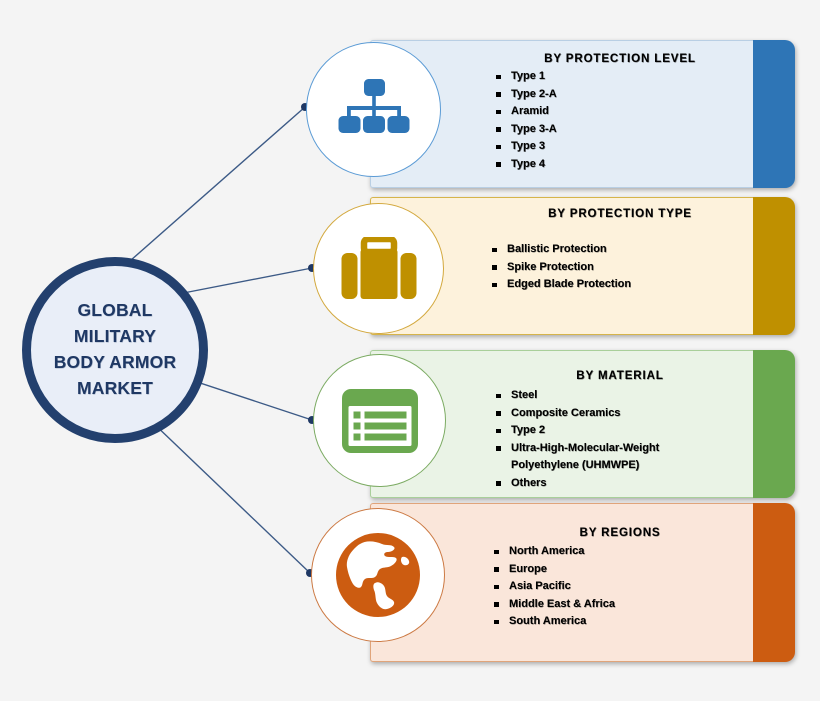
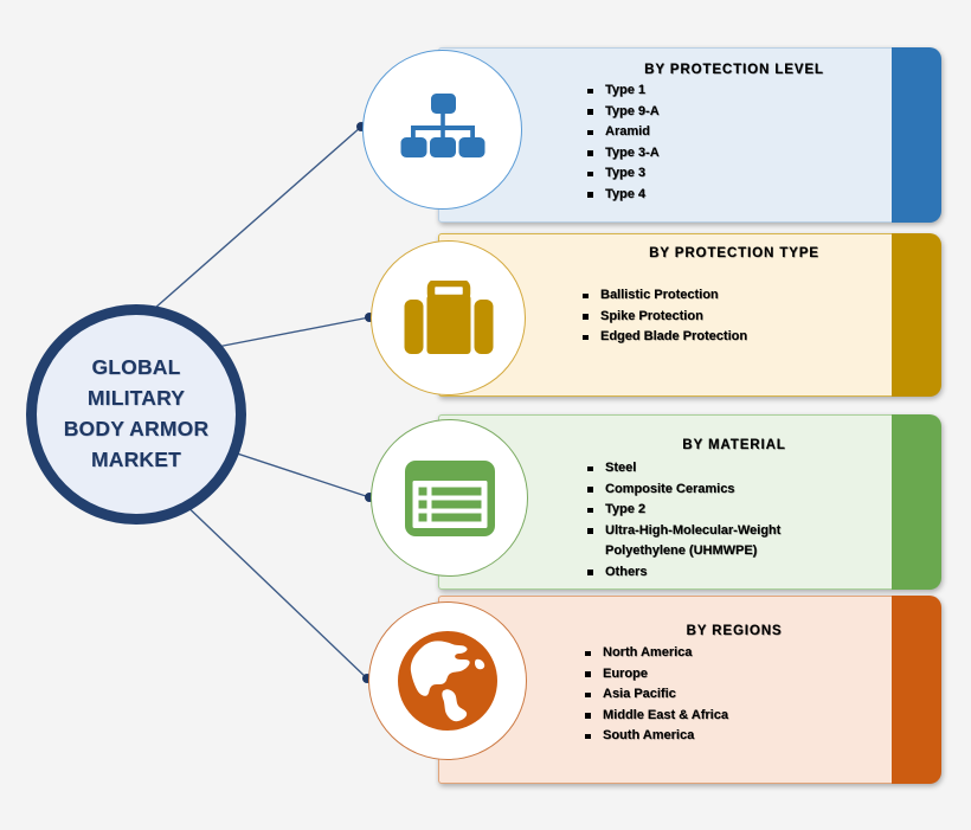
  GLOBAL
  MILITARY
  BODY ARMOR
  MARKET
  BY PROTECTION LEVEL
  Type 1
- Type 2-A
+ Type 9-A
  Aramid
  Type 3-A
  Type 3
  Type 4
  BY PROTECTION TYPE
  Ballistic Protection
  Spike Protection
  Edged Blade Protection
  BY MATERIAL
  Steel
  Composite Ceramics
  Type 2
  Ultra-High-Molecular-Weight
  Polyethylene (UHMWPE)
  Others
  BY REGIONS
  North America
  Europe
  Asia Pacific
  Middle East & Africa
  South America
